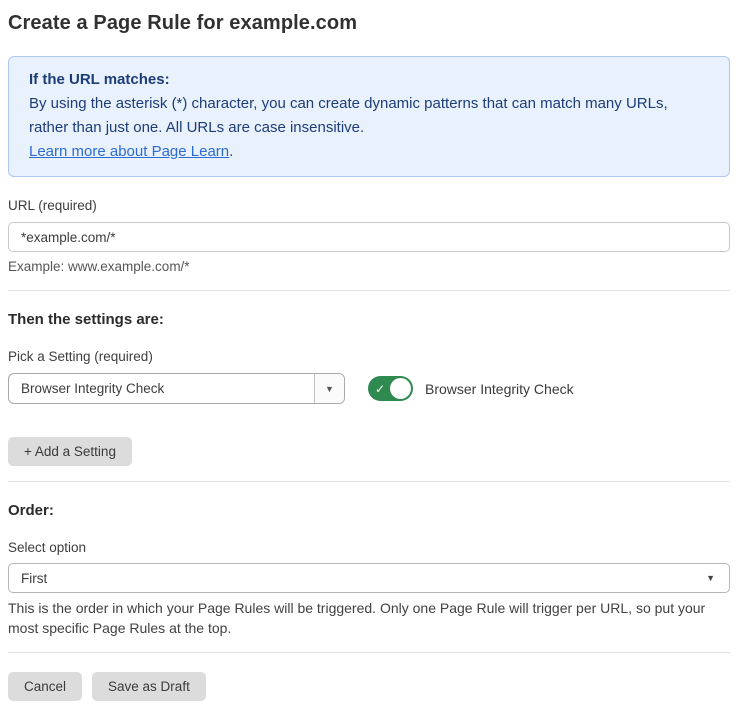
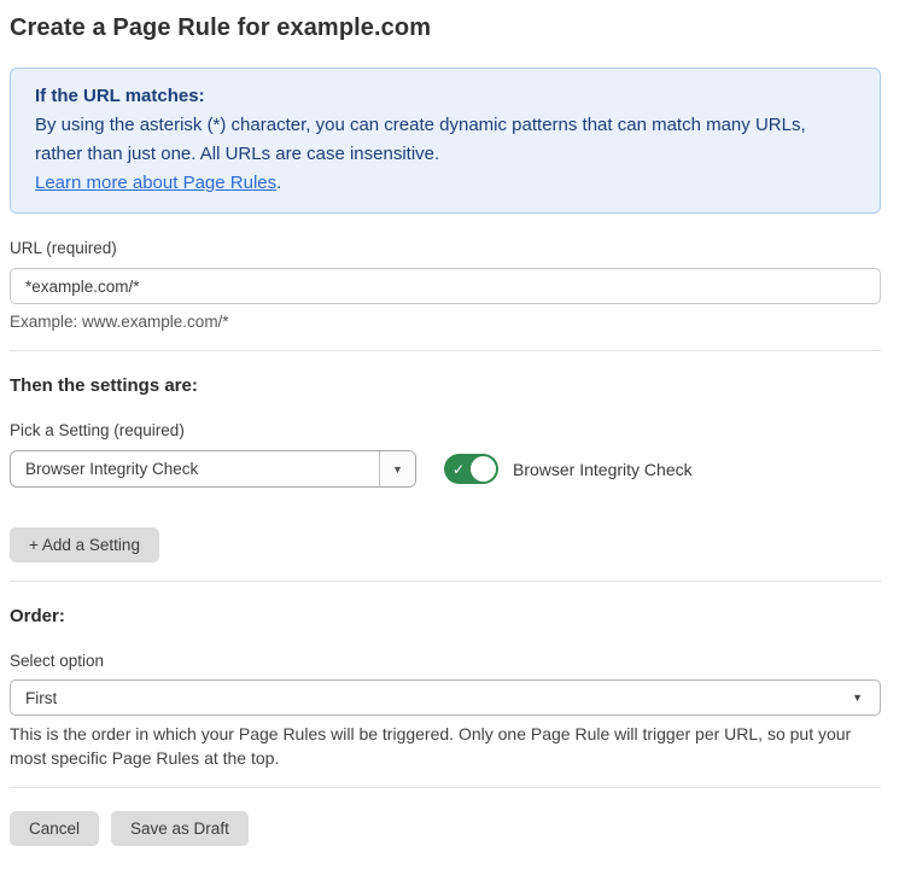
  Create a Page Rule for example.com
  If the URL matches:
  By using the asterisk (*) character, you can create dynamic patterns that can match many URLs, rather than just one. All URLs are case insensitive.
- Learn more about Page Learn.
+ Learn more about Page Rules.
  URL (required)
  *example.com/*
  Example: www.example.com/*
  Then the settings are:
  Pick a Setting (required)
  Browser Integrity Check
  ▼
  ✓
  Browser Integrity Check
  + Add a Setting
  Order:
  Select option
  First
  ▼
  This is the order in which your Page Rules will be triggered. Only one Page Rule will trigger per URL, so put your most specific Page Rules at the top.
  Cancel
  Save as Draft
